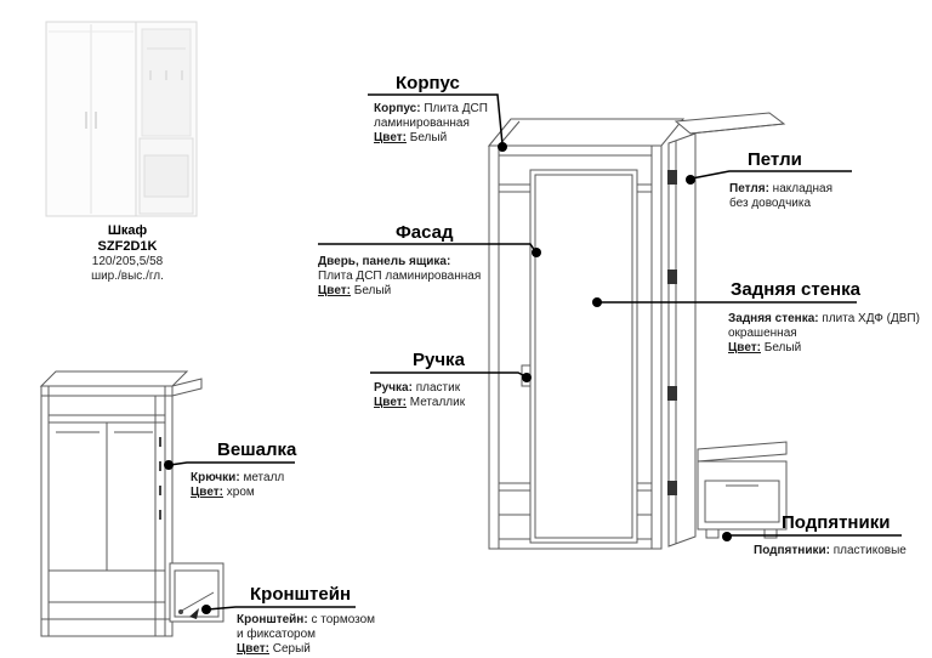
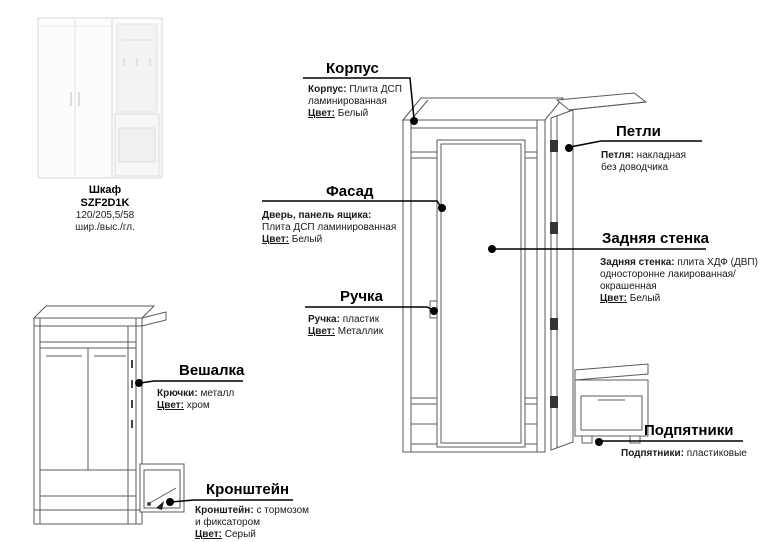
  Шкаф
  SZF2D1K
  120/205,5/58
  шир./выс./гл.
  Корпус
  Корпус: Плита ДСП
  ламинированная
  Цвет: Белый
  Петли
  Петля: накладная
  без доводчика
  Фасад
  Дверь, панель ящика:
  Плита ДСП ламинированная
  Цвет: Белый
  Задняя стенка
  Задняя стенка: плита ХДФ (ДВП)
+ односторонне лакированная/
  окрашенная
  Цвет: Белый
  Ручка
  Ручка: пластик
  Цвет: Металлик
  Подпятники
  Подпятники: пластиковые
  Вешалка
  Крючки: металл
  Цвет: хром
  Кронштейн
  Кронштейн: с тормозом
  и фиксатором
  Цвет: Серый
